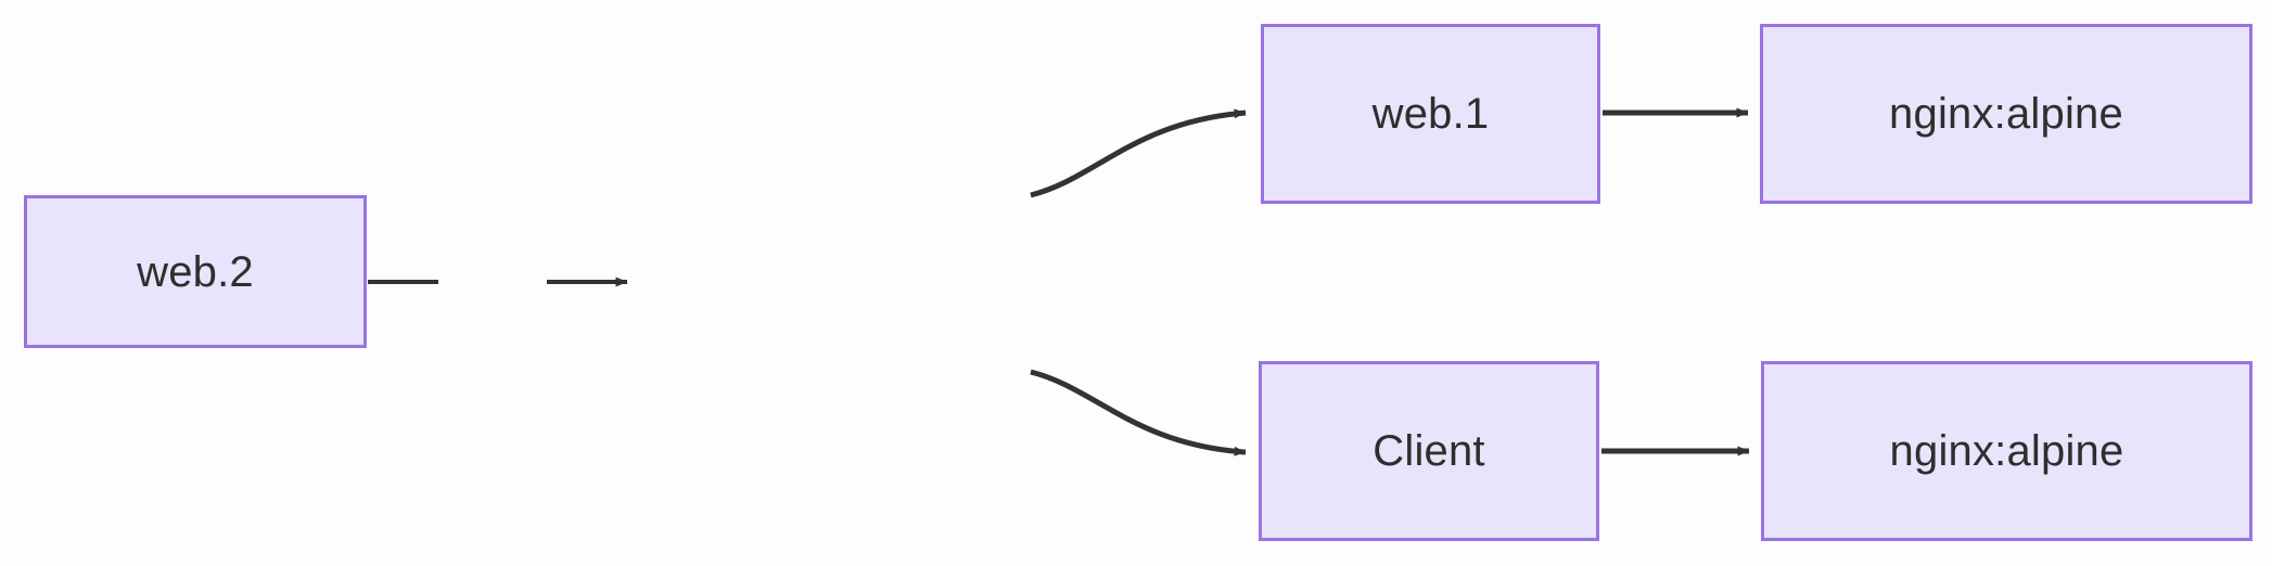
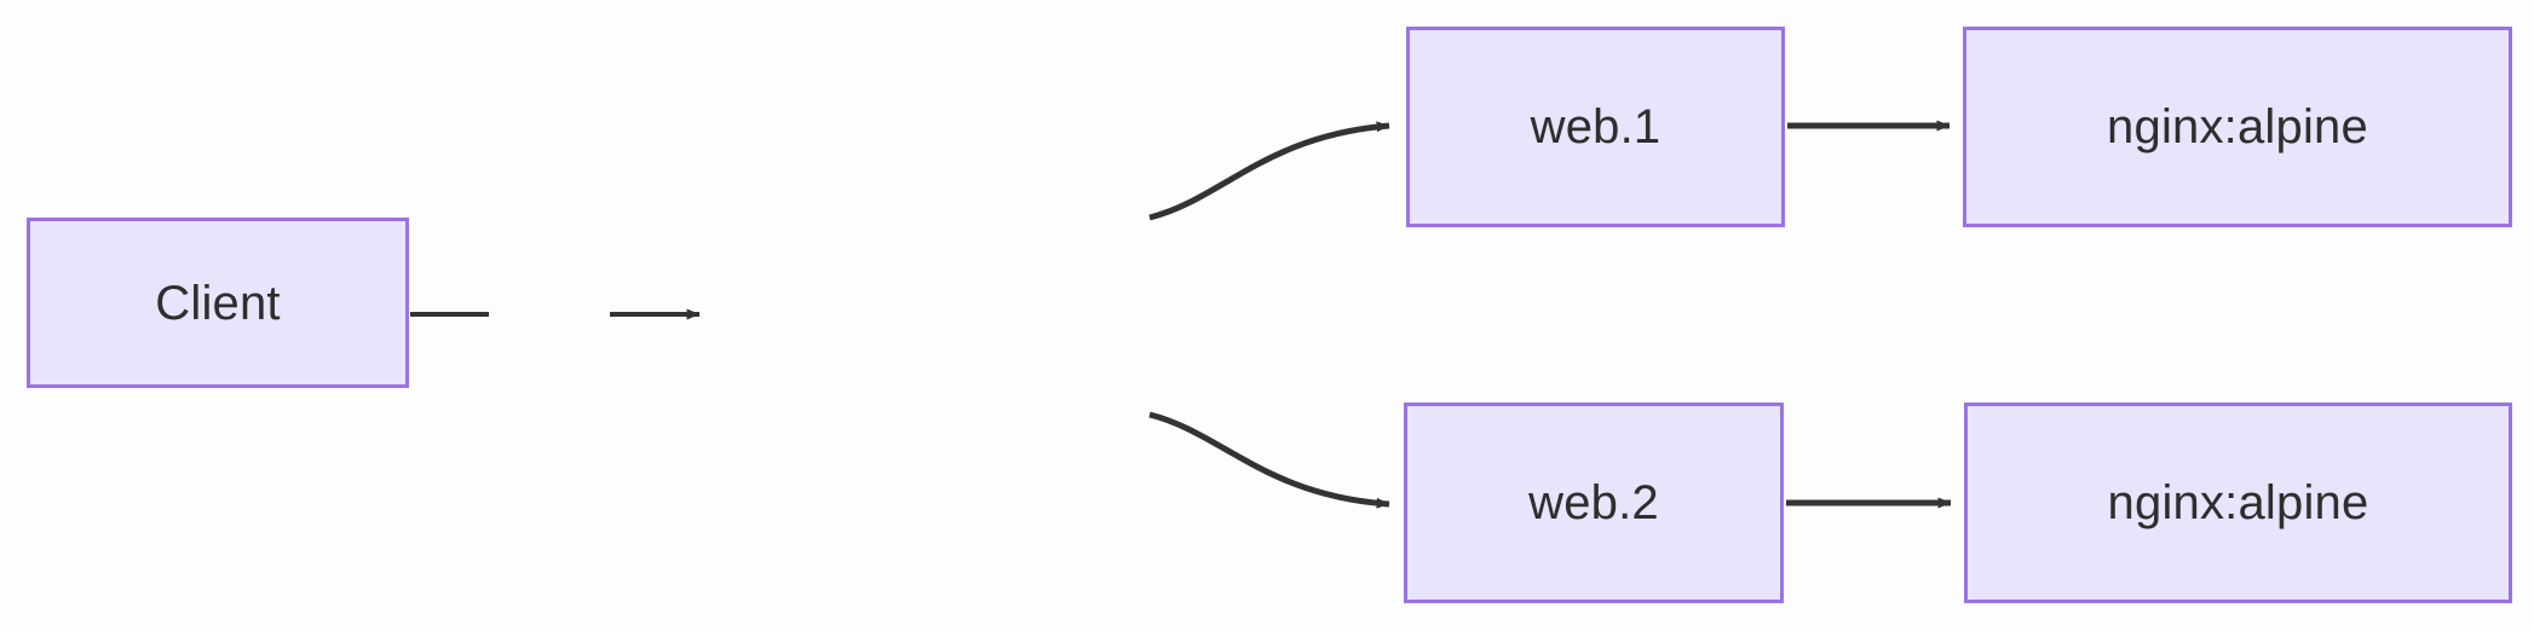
- web.2
+ Client
  web.1
  nginx:alpine
- Client
+ web.2
  nginx:alpine
